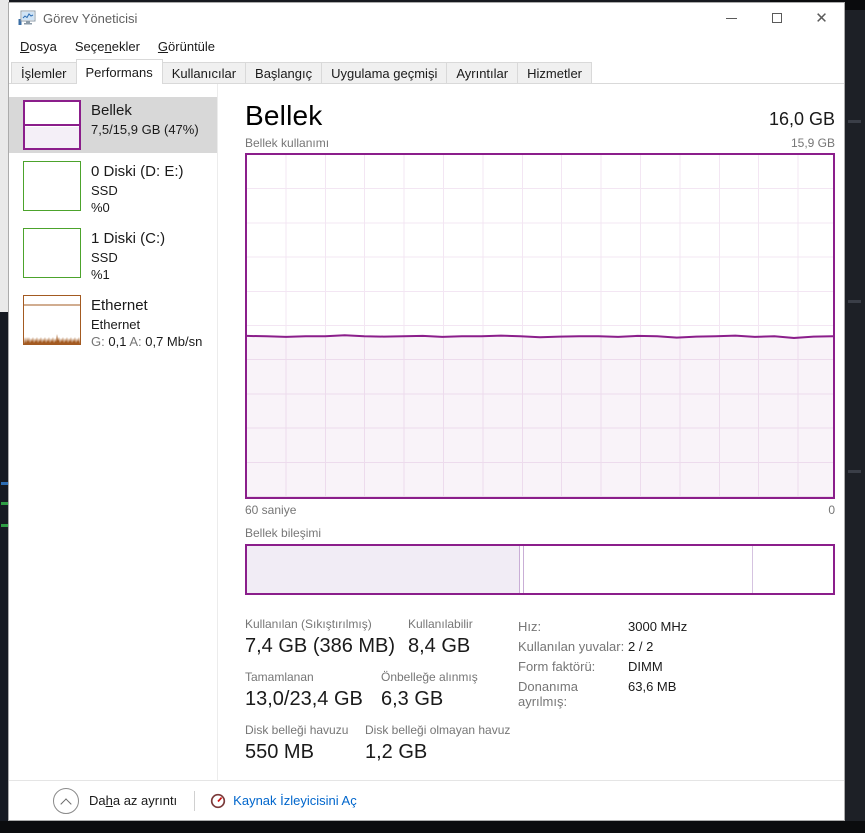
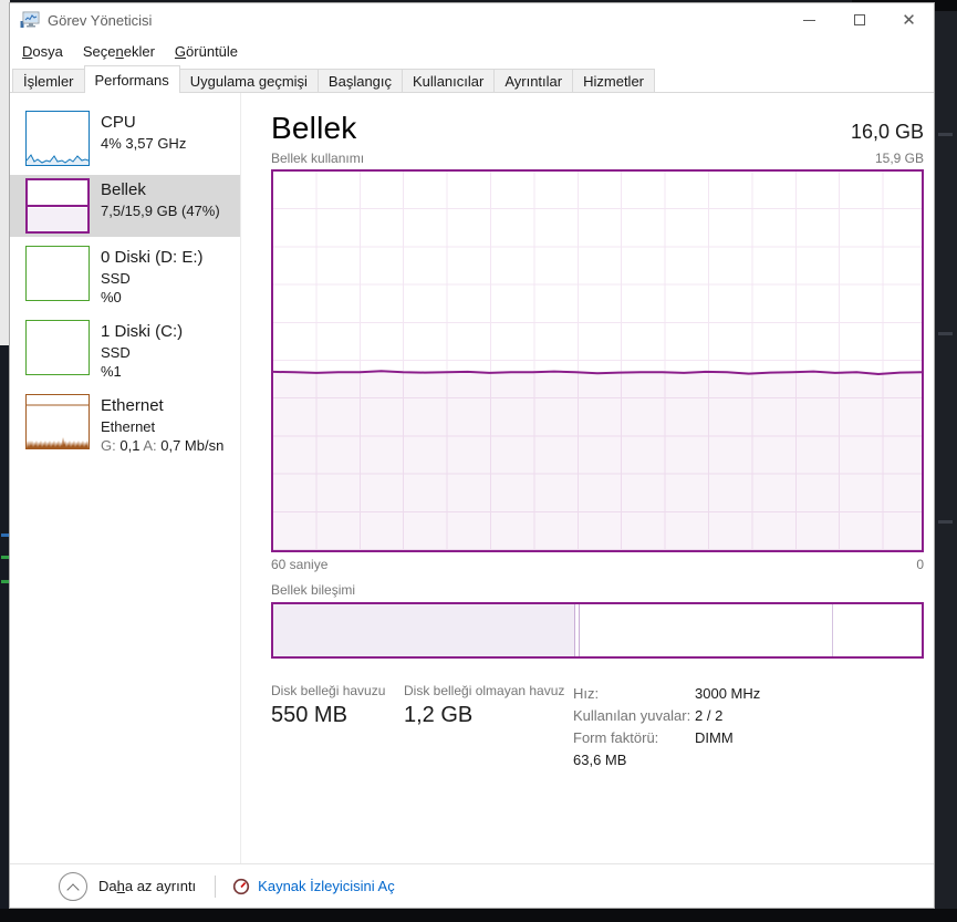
  Görev Yöneticisi
  ✕
  Dosya
  Seçenekler
  Görüntüle
  İşlemler
  Performans
- Kullanıcılar
+ Uygulama geçmişi
  Başlangıç
- Uygulama geçmişi
+ Kullanıcılar
  Ayrıntılar
  Hizmetler
+ CPU
+ 4% 3,57 GHz
  Bellek
  7,5/15,9 GB (47%)
  0 Diski (D: E:)
  SSD
  %0
  1 Diski (C:)
  SSD
  %1
  Ethernet
  Ethernet
  G: 0,1 A: 0,7 Mb/sn
  Bellek
  16,0 GB
  Bellek kullanımı
  15,9 GB
  60 saniye
  0
  Bellek bileşimi
- Kullanılan (Sıkıştırılmış)
- 7,4 GB (386 MB)
- Kullanılabilir
- 8,4 GB
- Tamamlanan
- 13,0/23,4 GB
- Önbelleğe alınmış
- 6,3 GB
  Disk belleği havuzu
  550 MB
  Disk belleği olmayan havuz
  1,2 GB
  Hız:
  3000 MHz
  Kullanılan yuvalar:
  2 / 2
  Form faktörü:
  DIMM
- Donanıma ayrılmış:
  63,6 MB
  Daha az ayrıntı
  Kaynak İzleyicisini Aç
